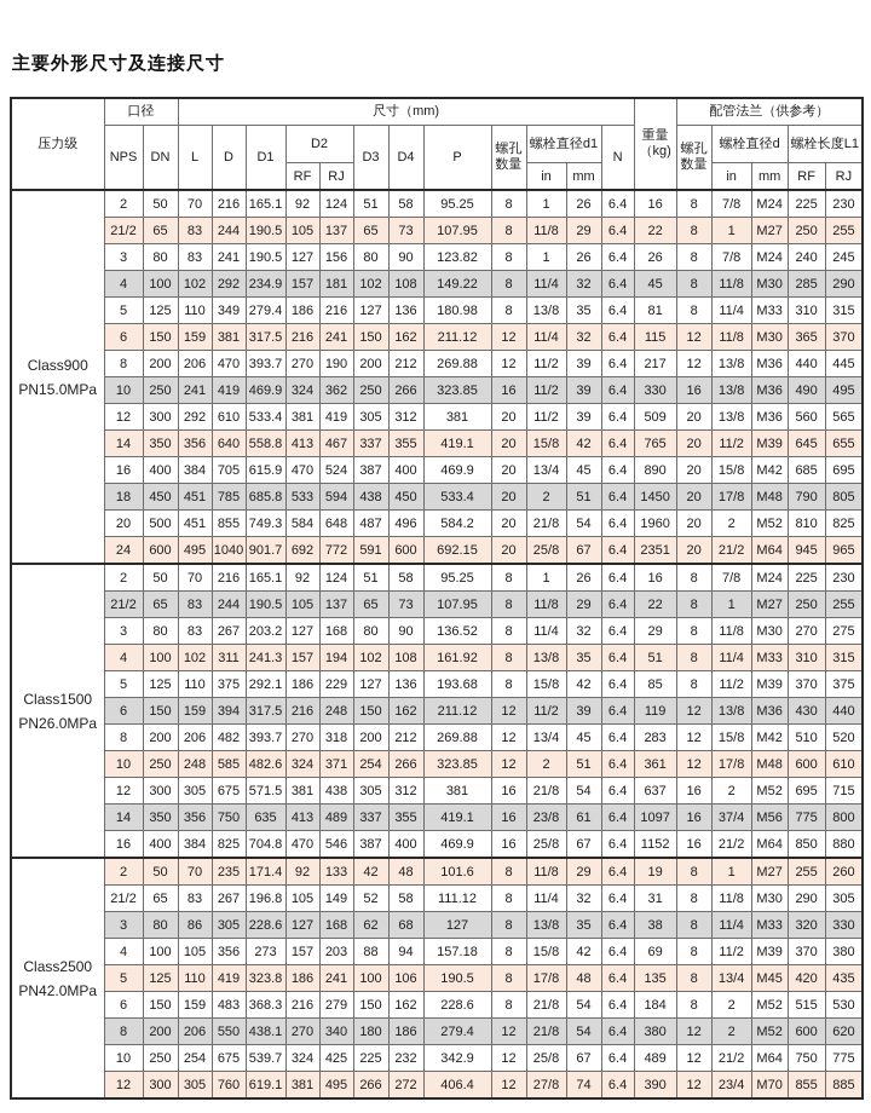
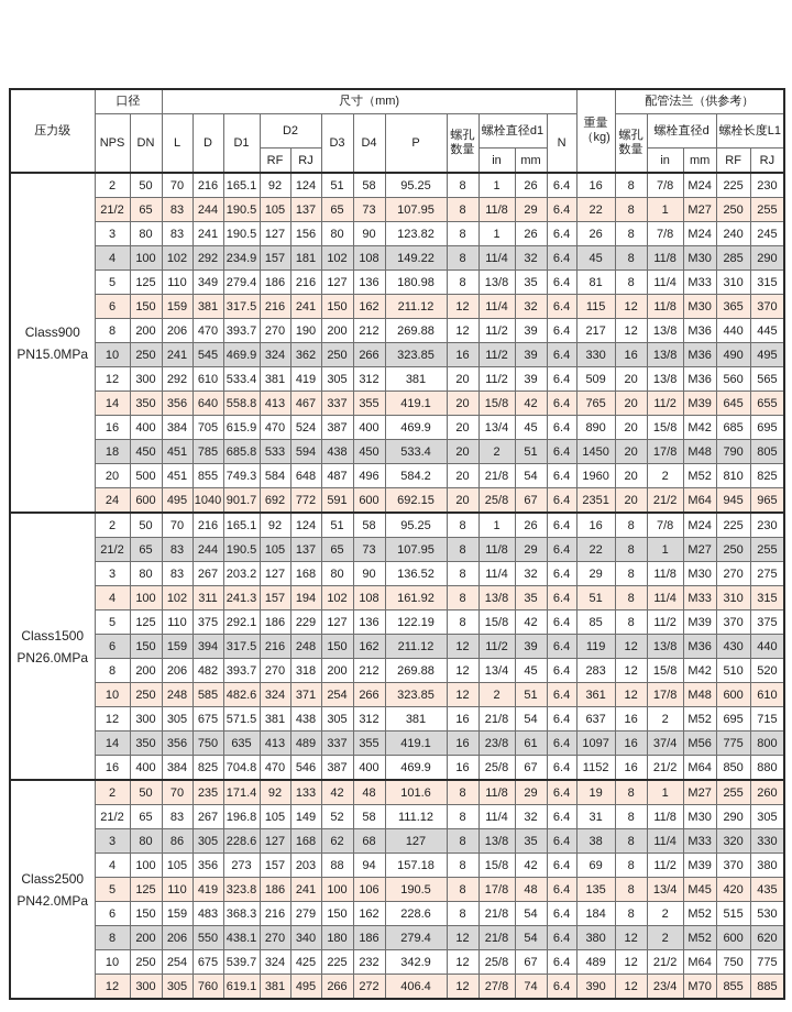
- 主要外形尺寸及连接尺寸
  压力级	口径	尺寸（mm)	重量 （kg)	配管法兰（供参考）
  NPS	DN	L	D	D1	D2	D3	D4	P	螺孔 数量	螺栓直径d1	N	螺孔 数量	螺栓直径d	螺栓长度L1
  RF	RJ	in	mm	in	mm	RF	RJ
  Class900 PN15.0MPa	2	50	70	216	165.1	92	124	51	58	95.25	8	1	26	6.4	16	8	7/8	M24	225	230
  21/2	65	83	244	190.5	105	137	65	73	107.95	8	11/8	29	6.4	22	8	1	M27	250	255
  3	80	83	241	190.5	127	156	80	90	123.82	8	1	26	6.4	26	8	7/8	M24	240	245
  4	100	102	292	234.9	157	181	102	108	149.22	8	11/4	32	6.4	45	8	11/8	M30	285	290
  5	125	110	349	279.4	186	216	127	136	180.98	8	13/8	35	6.4	81	8	11/4	M33	310	315
  6	150	159	381	317.5	216	241	150	162	211.12	12	11/4	32	6.4	115	12	11/8	M30	365	370
  8	200	206	470	393.7	270	190	200	212	269.88	12	11/2	39	6.4	217	12	13/8	M36	440	445
- 10	250	241	419	469.9	324	362	250	266	323.85	16	11/2	39	6.4	330	16	13/8	M36	490	495
+ 10	250	241	545	469.9	324	362	250	266	323.85	16	11/2	39	6.4	330	16	13/8	M36	490	495
  12	300	292	610	533.4	381	419	305	312	381	20	11/2	39	6.4	509	20	13/8	M36	560	565
  14	350	356	640	558.8	413	467	337	355	419.1	20	15/8	42	6.4	765	20	11/2	M39	645	655
  16	400	384	705	615.9	470	524	387	400	469.9	20	13/4	45	6.4	890	20	15/8	M42	685	695
  18	450	451	785	685.8	533	594	438	450	533.4	20	2	51	6.4	1450	20	17/8	M48	790	805
  20	500	451	855	749.3	584	648	487	496	584.2	20	21/8	54	6.4	1960	20	2	M52	810	825
  24	600	495	1040	901.7	692	772	591	600	692.15	20	25/8	67	6.4	2351	20	21/2	M64	945	965
  Class1500 PN26.0MPa	2	50	70	216	165.1	92	124	51	58	95.25	8	1	26	6.4	16	8	7/8	M24	225	230
  21/2	65	83	244	190.5	105	137	65	73	107.95	8	11/8	29	6.4	22	8	1	M27	250	255
  3	80	83	267	203.2	127	168	80	90	136.52	8	11/4	32	6.4	29	8	11/8	M30	270	275
  4	100	102	311	241.3	157	194	102	108	161.92	8	13/8	35	6.4	51	8	11/4	M33	310	315
- 5	125	110	375	292.1	186	229	127	136	193.68	8	15/8	42	6.4	85	8	11/2	M39	370	375
+ 5	125	110	375	292.1	186	229	127	136	122.19	8	15/8	42	6.4	85	8	11/2	M39	370	375
  6	150	159	394	317.5	216	248	150	162	211.12	12	11/2	39	6.4	119	12	13/8	M36	430	440
  8	200	206	482	393.7	270	318	200	212	269.88	12	13/4	45	6.4	283	12	15/8	M42	510	520
  10	250	248	585	482.6	324	371	254	266	323.85	12	2	51	6.4	361	12	17/8	M48	600	610
  12	300	305	675	571.5	381	438	305	312	381	16	21/8	54	6.4	637	16	2	M52	695	715
  14	350	356	750	635	413	489	337	355	419.1	16	23/8	61	6.4	1097	16	37/4	M56	775	800
  16	400	384	825	704.8	470	546	387	400	469.9	16	25/8	67	6.4	1152	16	21/2	M64	850	880
  Class2500 PN42.0MPa	2	50	70	235	171.4	92	133	42	48	101.6	8	11/8	29	6.4	19	8	1	M27	255	260
  21/2	65	83	267	196.8	105	149	52	58	111.12	8	11/4	32	6.4	31	8	11/8	M30	290	305
  3	80	86	305	228.6	127	168	62	68	127	8	13/8	35	6.4	38	8	11/4	M33	320	330
  4	100	105	356	273	157	203	88	94	157.18	8	15/8	42	6.4	69	8	11/2	M39	370	380
  5	125	110	419	323.8	186	241	100	106	190.5	8	17/8	48	6.4	135	8	13/4	M45	420	435
  6	150	159	483	368.3	216	279	150	162	228.6	8	21/8	54	6.4	184	8	2	M52	515	530
  8	200	206	550	438.1	270	340	180	186	279.4	12	21/8	54	6.4	380	12	2	M52	600	620
  10	250	254	675	539.7	324	425	225	232	342.9	12	25/8	67	6.4	489	12	21/2	M64	750	775
  12	300	305	760	619.1	381	495	266	272	406.4	12	27/8	74	6.4	390	12	23/4	M70	855	885
